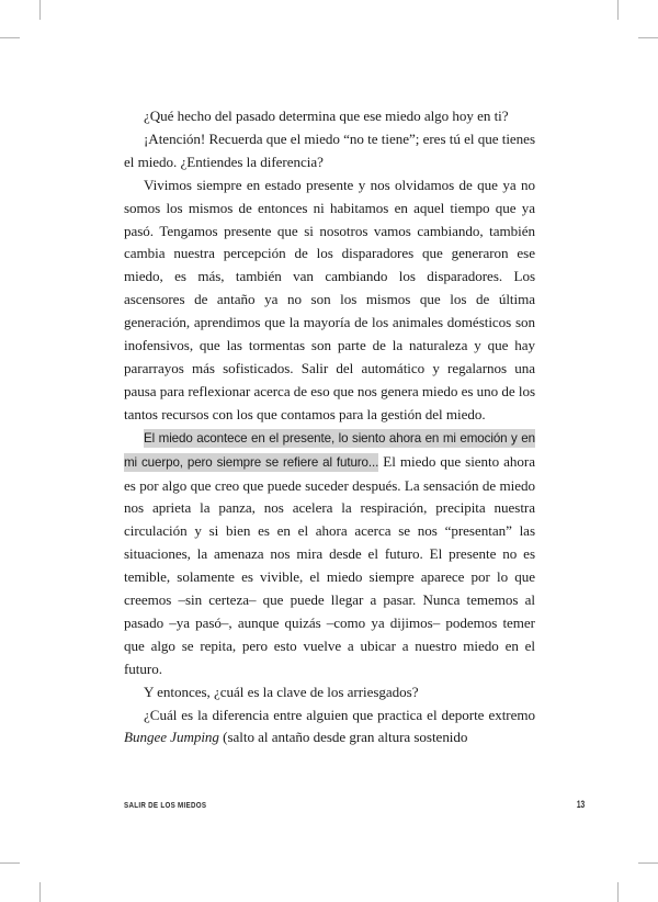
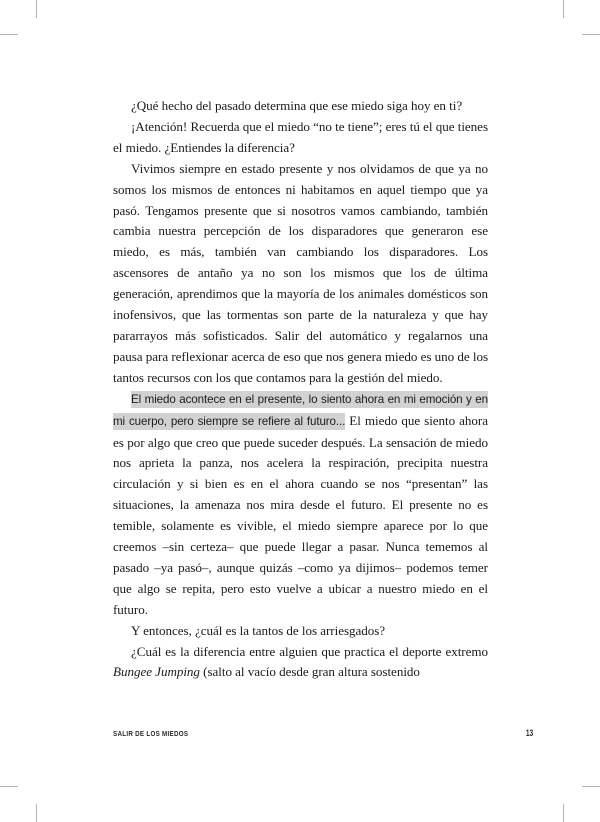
- ¿Qué hecho del pasado determina que ese miedo algo hoy en ti?
+ ¿Qué hecho del pasado determina que ese miedo siga hoy en ti?
  ¡Atención! Recuerda que el miedo “no te tiene”; eres tú el que tienes el miedo. ¿Entiendes la diferencia?
  Vivimos siempre en estado presente y nos olvidamos de que ya no somos los mismos de entonces ni habitamos en aquel tiempo que ya pasó. Tengamos presente que si nosotros vamos cambiando, también cambia nuestra percepción de los disparadores que generaron ese miedo, es más, también van cambiando los disparadores. Los ascensores de antaño ya no son los mismos que los de última generación, aprendimos que la mayoría de los animales domésticos son inofensivos, que las tormentas son parte de la naturaleza y que hay pararrayos más sofisticados. Salir del automático y regalarnos una pausa para reflexionar acerca de eso que nos genera miedo es uno de los tantos recursos con los que contamos para la gestión del miedo.
- El miedo acontece en el presente, lo siento ahora en mi emoción y en mi cuerpo, pero siempre se refiere al futuro... El miedo que siento ahora es por algo que creo que puede suceder después. La sensación de miedo nos aprieta la panza, nos acelera la respiración, precipita nuestra circulación y si bien es en el ahora acerca se nos “presentan” las situaciones, la amenaza nos mira desde el futuro. El presente no es temible, solamente es vivible, el miedo siempre aparece por lo que creemos –sin certeza– que puede llegar a pasar. Nunca tememos al pasado –ya pasó–, aunque quizás –como ya dijimos– podemos temer que algo se repita, pero esto vuelve a ubicar a nuestro miedo en el futuro.
+ El miedo acontece en el presente, lo siento ahora en mi emoción y en mi cuerpo, pero siempre se refiere al futuro... El miedo que siento ahora es por algo que creo que puede suceder después. La sensación de miedo nos aprieta la panza, nos acelera la respiración, precipita nuestra circulación y si bien es en el ahora cuando se nos “presentan” las situaciones, la amenaza nos mira desde el futuro. El presente no es temible, solamente es vivible, el miedo siempre aparece por lo que creemos –sin certeza– que puede llegar a pasar. Nunca tememos al pasado –ya pasó–, aunque quizás –como ya dijimos– podemos temer que algo se repita, pero esto vuelve a ubicar a nuestro miedo en el futuro.
- Y entonces, ¿cuál es la clave de los arriesgados?
+ Y entonces, ¿cuál es la tantos de los arriesgados?
- ¿Cuál es la diferencia entre alguien que practica el deporte extremo Bungee Jumping (salto al antaño desde gran altura sostenido
+ ¿Cuál es la diferencia entre alguien que practica el deporte extremo Bungee Jumping (salto al vacío desde gran altura sostenido
  SALIR DE LOS MIEDOS
  13
